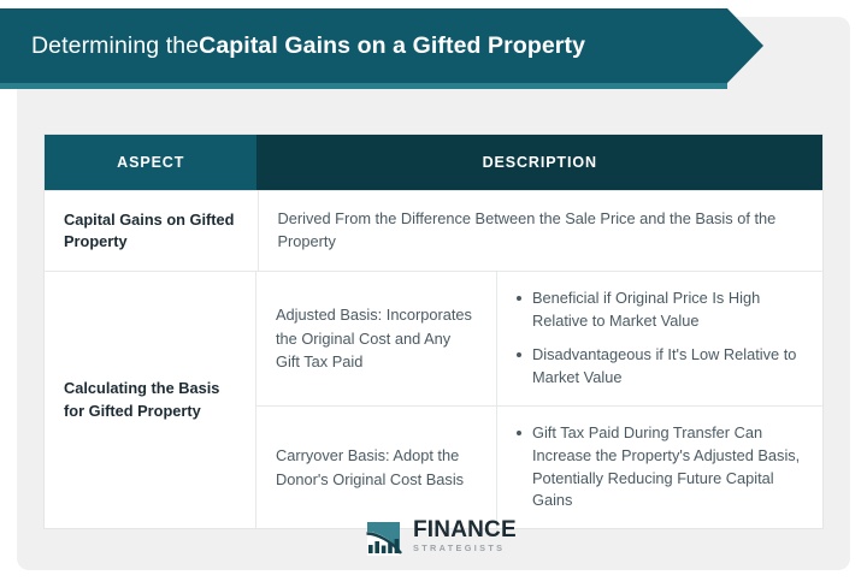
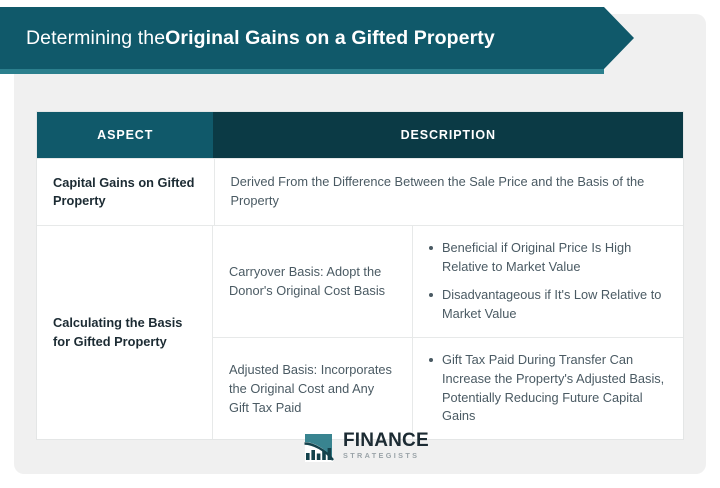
  Determining the
- Capital Gains on a Gifted Property
+ Original Gains on a Gifted Property
  ASPECT
  DESCRIPTION
  Capital Gains on Gifted Property
  Derived From the Difference Between the Sale Price and the Basis of the Property
  Calculating the Basis for Gifted Property
- Adjusted Basis: Incorporates the Original Cost and Any Gift Tax Paid
+ Carryover Basis: Adopt the Donor's Original Cost Basis
  Beneficial if Original Price Is High Relative to Market Value
  Disadvantageous if It's Low Relative to Market Value
- Carryover Basis: Adopt the Donor's Original Cost Basis
+ Adjusted Basis: Incorporates the Original Cost and Any Gift Tax Paid
  Gift Tax Paid During Transfer Can Increase the Property's Adjusted Basis, Potentially Reducing Future Capital Gains
  FINANCE
  STRATEGISTS
